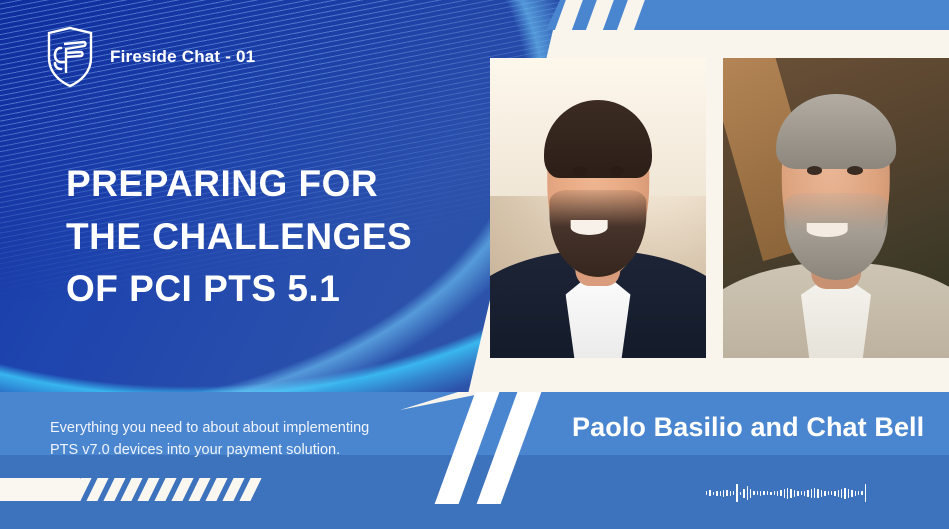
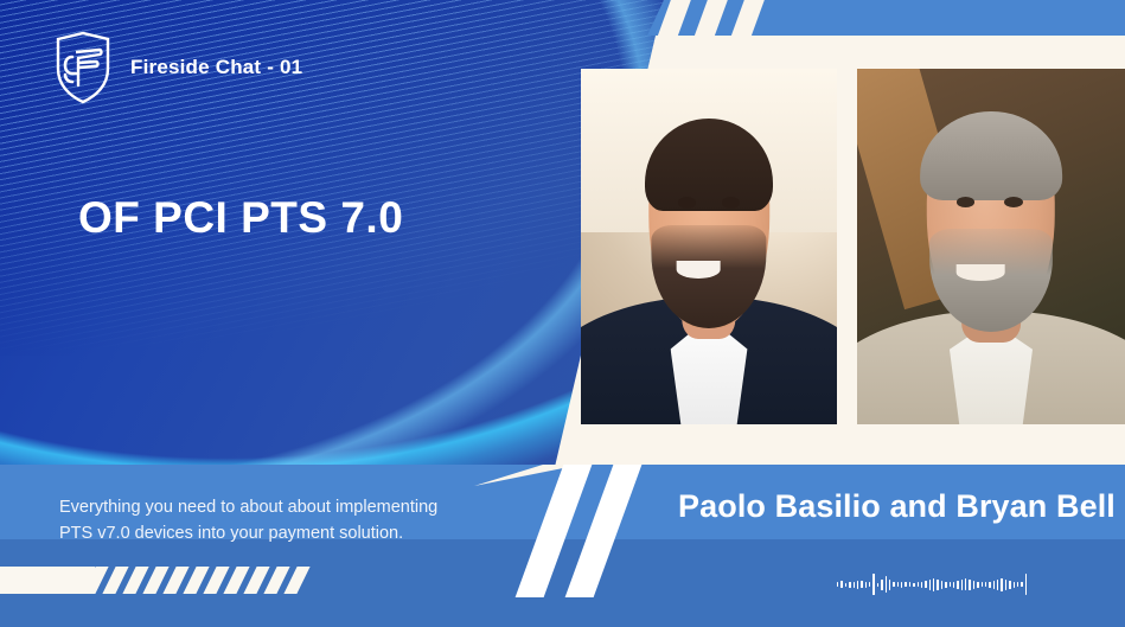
  Fireside Chat - 01
- PREPARING FOR
- THE CHALLENGES
- OF PCI PTS 5.1
+ OF PCI PTS 7.0
  Everything you need to about about implementing
  PTS v7.0 devices into your payment solution.
- Paolo Basilio and Chat Bell
+ Paolo Basilio and Bryan Bell
